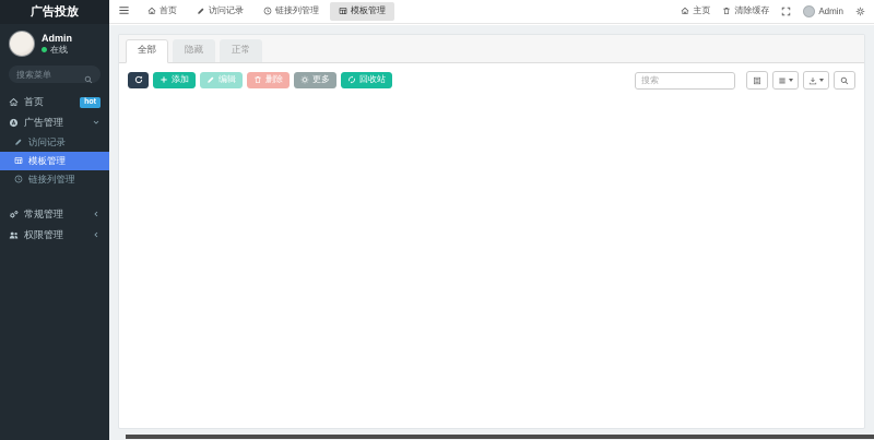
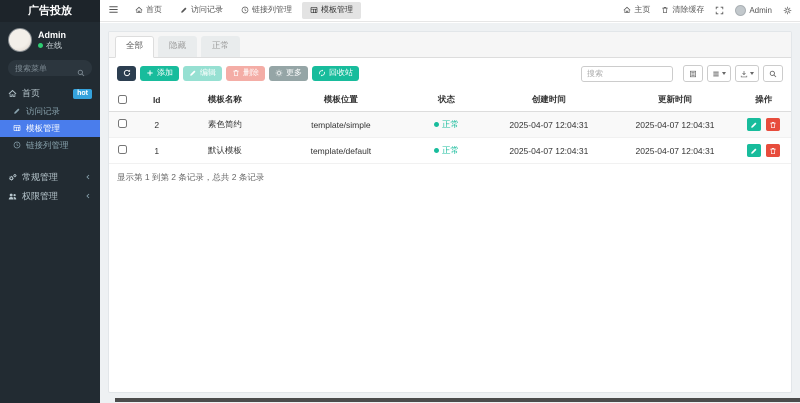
  广告投放
  Admin
  在线
  搜索菜单
  首页
- 广告管理
  访问记录
  模板管理
  链接列管理
  常规管理
  权限管理
  首页
  访问记录
  链接列管理
  模板管理
  主页
  清除缓存
  Admin
  全部
  隐藏
  正常
  添加
  编辑
  删除
  更多
  回收站
  搜索
+ 	Id	模板名称	模板位置	状态	创建时间	更新时间	操作
+ 	2	素色简约	template/simple	正常	2025-04-07 12:04:31	2025-04-07 12:04:31
+ 	1	默认模板	template/default	正常	2025-04-07 12:04:31	2025-04-07 12:04:31
+ 显示第 1 到第 2 条记录，总共 2 条记录
